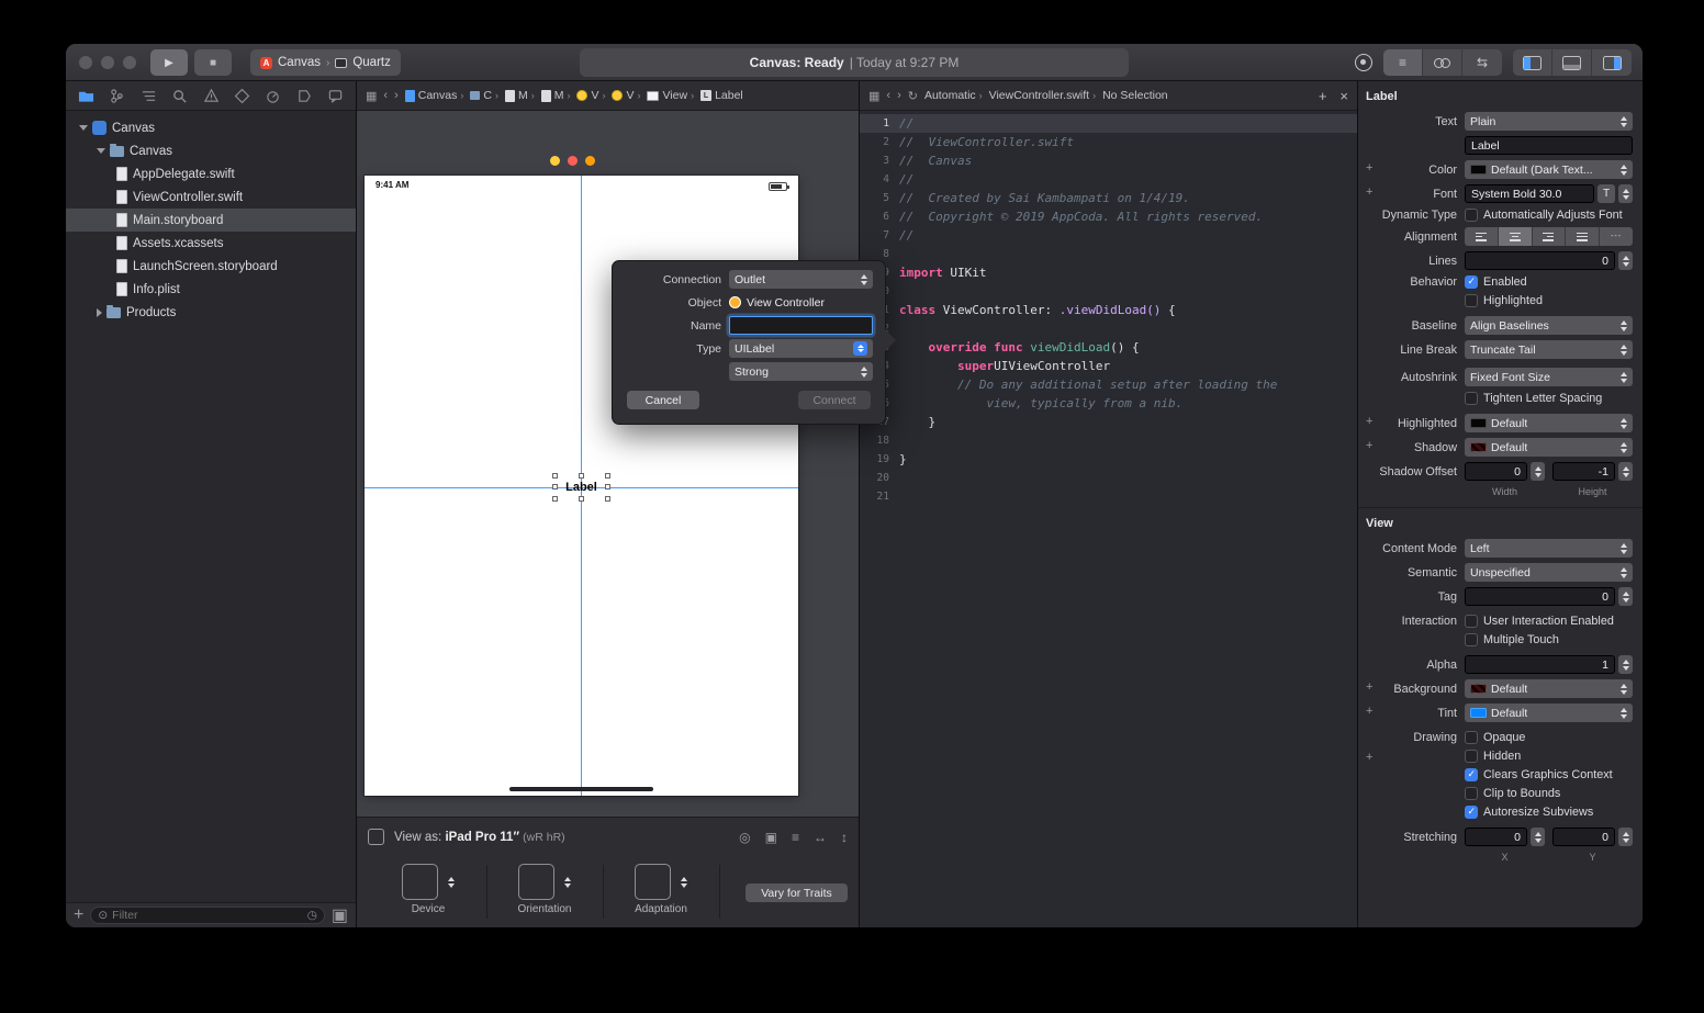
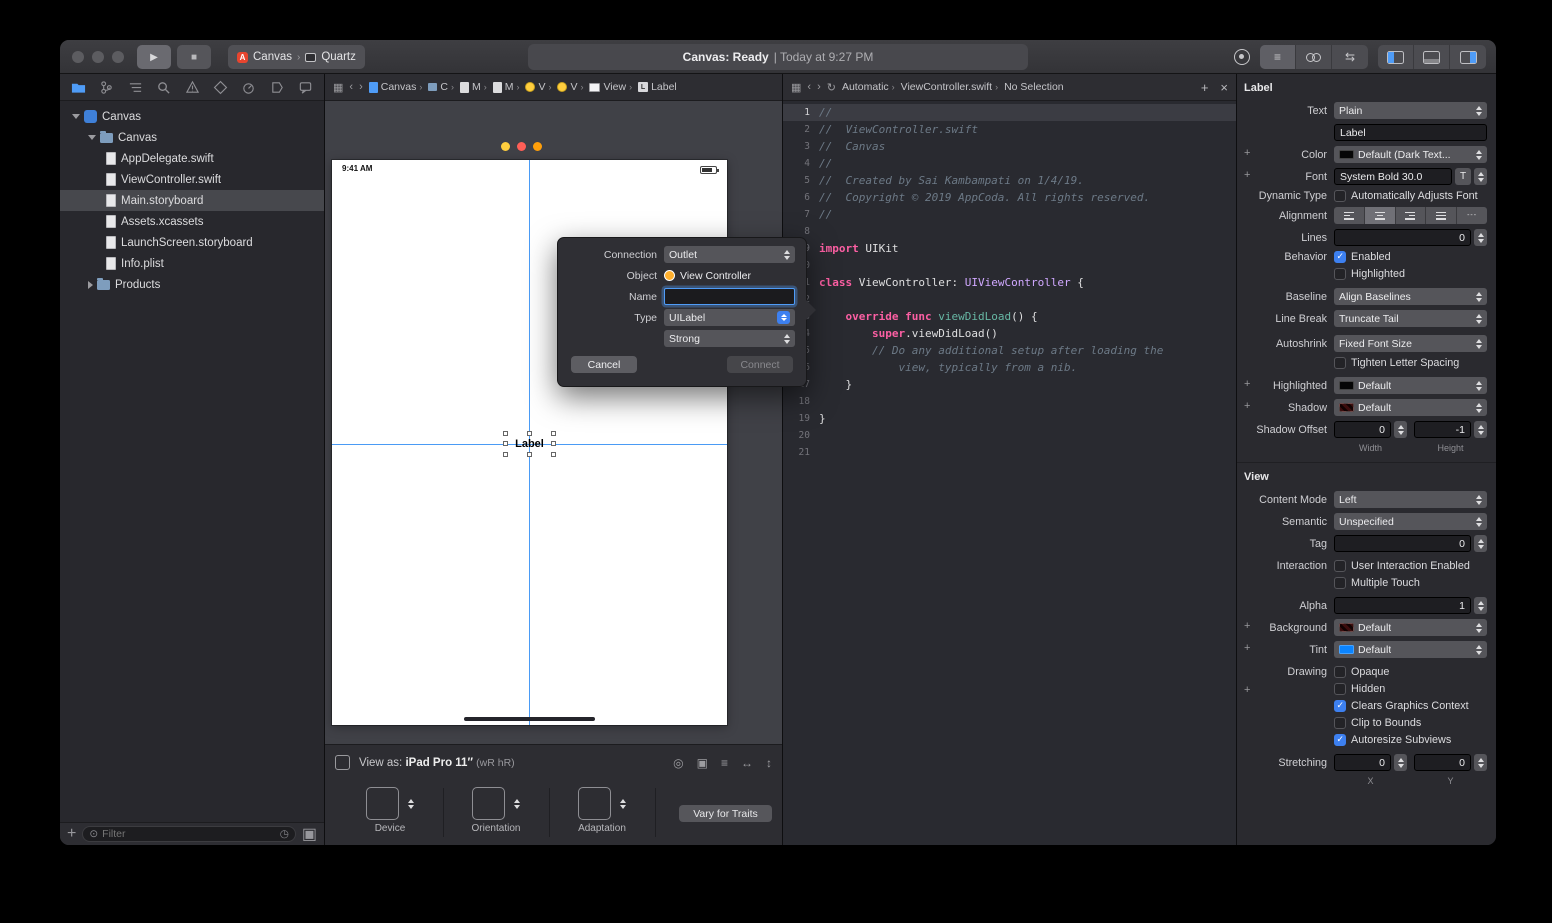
  ▶
  ■
  A
  Canvas
  ›
  Quartz
  Canvas: Ready
  | Today at 9:27 PM
  ≡
  ⇆
  Canvas
  Canvas
  AppDelegate.swift
  ViewController.swift
  Main.storyboard
  Assets.xcassets
  LaunchScreen.storyboard
  Info.plist
  Products
  +
  ⊙
  Filter
  ◷
  ▣
  ▦
  ‹
  ›
  Canvas
  ›
  C
  ›
  M
  ›
  M
  ›
  V
  ›
  V
  ›
  View
  ›
  Label
  9:41 AM
  Label
  View as: iPad Pro 11″ (wR hR)
  ◎
  ▣
  ≡
  ↔
  ↕
  Device
  Orientation
  Adaptation
  Vary for Traits
  ▦
  ‹
  ›
  ↻
  Automatic
  ›
  ViewController.swift
  ›
  No Selection
  +
  ×
  1
  //
  2
  // ViewController.swift
  3
  // Canvas
  4
  //
  5
  // Created by Sai Kambampati on 1/4/19.
  6
  // Copyright © 2019 AppCoda. All rights reserved.
  7
  //
  8
  9
  import UIKit
- class ViewController: .viewDidLoad() {
+ class ViewController: UIViewController {
  override func viewDidLoad() {
- superUIViewController
+ super.viewDidLoad()
  // Do any additional setup after loading the
  view, typically from a nib.
  }
  18
  19
  }
  20
  21
  Label
  Text
  Plain
  Label
  +
  Color
  Default (Dark Text...
  +
  Font
  System Bold 30.0
  T
  Dynamic Type
  Automatically Adjusts Font
  Alignment
  Lines
  0
  Behavior
  Enabled
  Highlighted
  Baseline
  Align Baselines
  Line Break
  Truncate Tail
  Autoshrink
  Fixed Font Size
  Tighten Letter Spacing
  +
  Highlighted
  Default
  +
  Shadow
  Default
  Shadow Offset
  0
  -1
  Width
  Height
  View
  Content Mode
  Left
  Semantic
  Unspecified
  Tag
  0
  Interaction
  User Interaction Enabled
  Multiple Touch
  Alpha
  1
  +
  Background
  Default
  +
  Tint
  Default
  Drawing
  Opaque
  +
  Hidden
  Clears Graphics Context
  Clip to Bounds
  Autoresize Subviews
  Stretching
  0
  0
  X
  Y
  Connection
  Outlet
  Object
  View Controller
  Name
  Type
  UILabel
  Strong
  Cancel
  Connect
